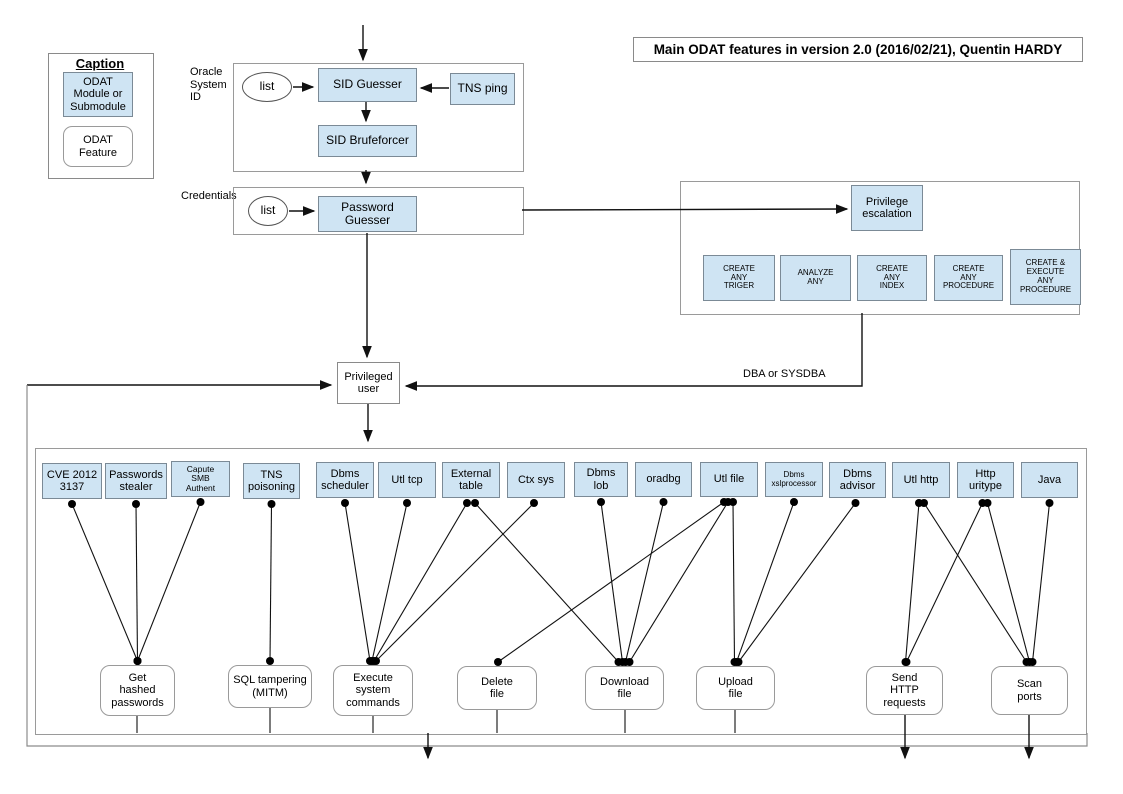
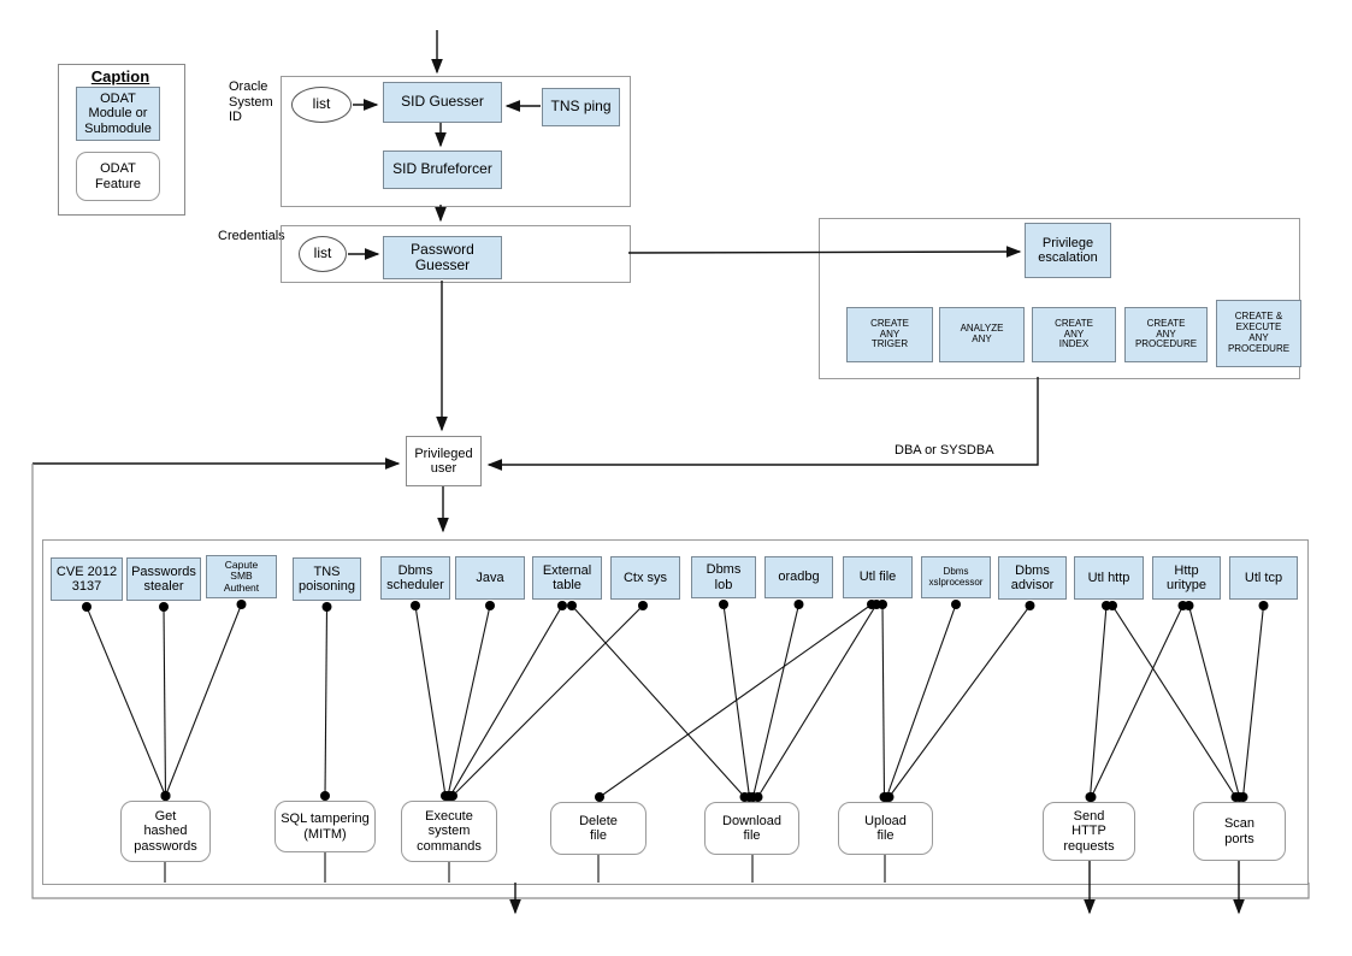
- Main ODAT features in version 2.0 (2016/02/21), Quentin HARDY
  Caption
  ODAT
  Module or
  Submodule
  ODAT
  Feature
  Oracle
  System
  ID
  Credentials
  DBA or SYSDBA
  list
  SID Guesser
  TNS ping
  SID Brufeforcer
  list
  Password
  Guesser
  Privilege
  escalation
  Privileged
  user
  CREATE
  ANY
  TRIGER
  ANALYZE
  ANY
  CREATE
  ANY
  INDEX
  CREATE
  ANY
  PROCEDURE
  CREATE &
  EXECUTE
  ANY
  PROCEDURE
  CVE 2012
  3137
  Passwords
  stealer
  Capute
  SMB
  Authent
  TNS
  poisoning
  Dbms
  scheduler
- Utl tcp
+ Java
  External
  table
  Ctx sys
  Dbms
  lob
  oradbg
  Utl file
  Dbms
  xslprocessor
  Dbms
  advisor
  Utl http
  Http
  uritype
- Java
+ Utl tcp
  Get
  hashed
  passwords
  SQL tampering
  (MITM)
  Execute
  system
  commands
  Delete
  file
  Download
  file
  Upload
  file
  Send
  HTTP
  requests
  Scan
  ports
